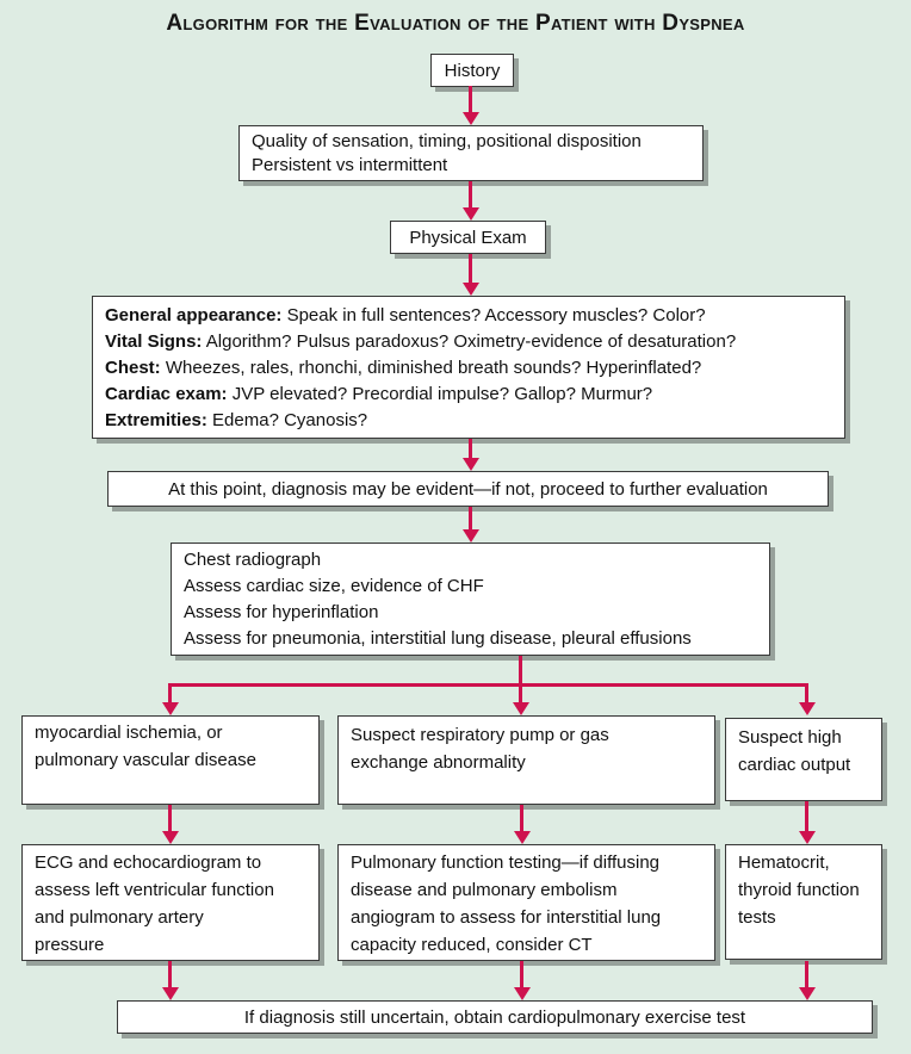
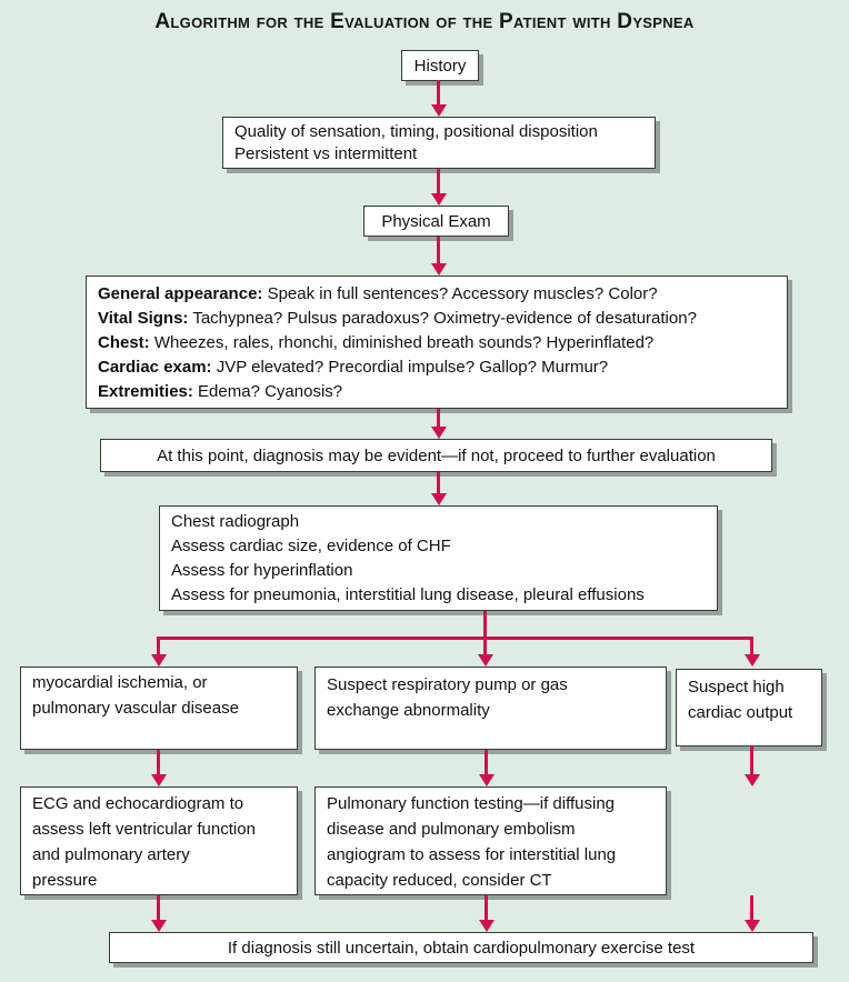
  Algorithm for the Evaluation of the Patient with Dyspnea
  History
  Quality of sensation, timing, positional disposition
  Persistent vs intermittent
  Physical Exam
  General appearance: Speak in full sentences? Accessory muscles? Color?
- Vital Signs: Algorithm? Pulsus paradoxus? Oximetry-evidence of desaturation?
+ Vital Signs: Tachypnea? Pulsus paradoxus? Oximetry-evidence of desaturation?
  Chest: Wheezes, rales, rhonchi, diminished breath sounds? Hyperinflated?
  Cardiac exam: JVP elevated? Precordial impulse? Gallop? Murmur?
  Extremities: Edema? Cyanosis?
  At this point, diagnosis may be evident—if not, proceed to further evaluation
  Chest radiograph
  Assess cardiac size, evidence of CHF
  Assess for hyperinflation
  Assess for pneumonia, interstitial lung disease, pleural effusions
  myocardial ischemia, or
  pulmonary vascular disease
  Suspect respiratory pump or gas
  exchange abnormality
  Suspect high
  cardiac output
  ECG and echocardiogram to
  assess left ventricular function
  and pulmonary artery
  pressure
  Pulmonary function testing—if diffusing
  disease and pulmonary embolism
  angiogram to assess for interstitial lung
  capacity reduced, consider CT
- Hematocrit,
- thyroid function
- tests
  If diagnosis still uncertain, obtain cardiopulmonary exercise test
